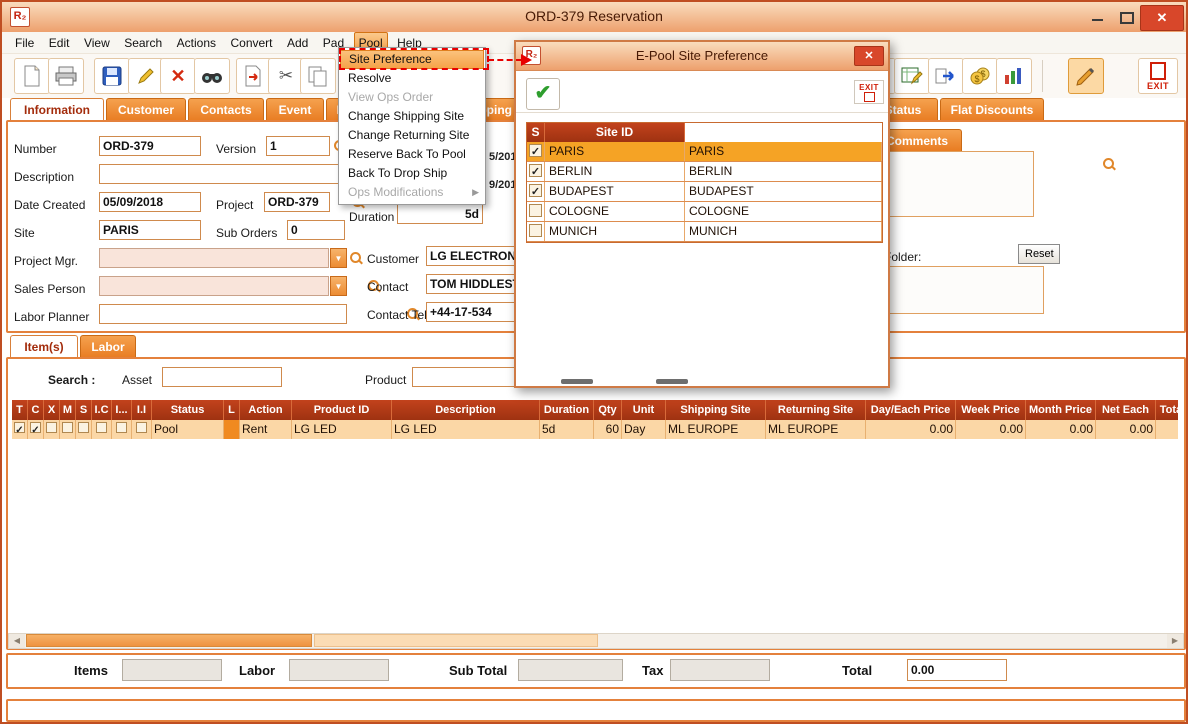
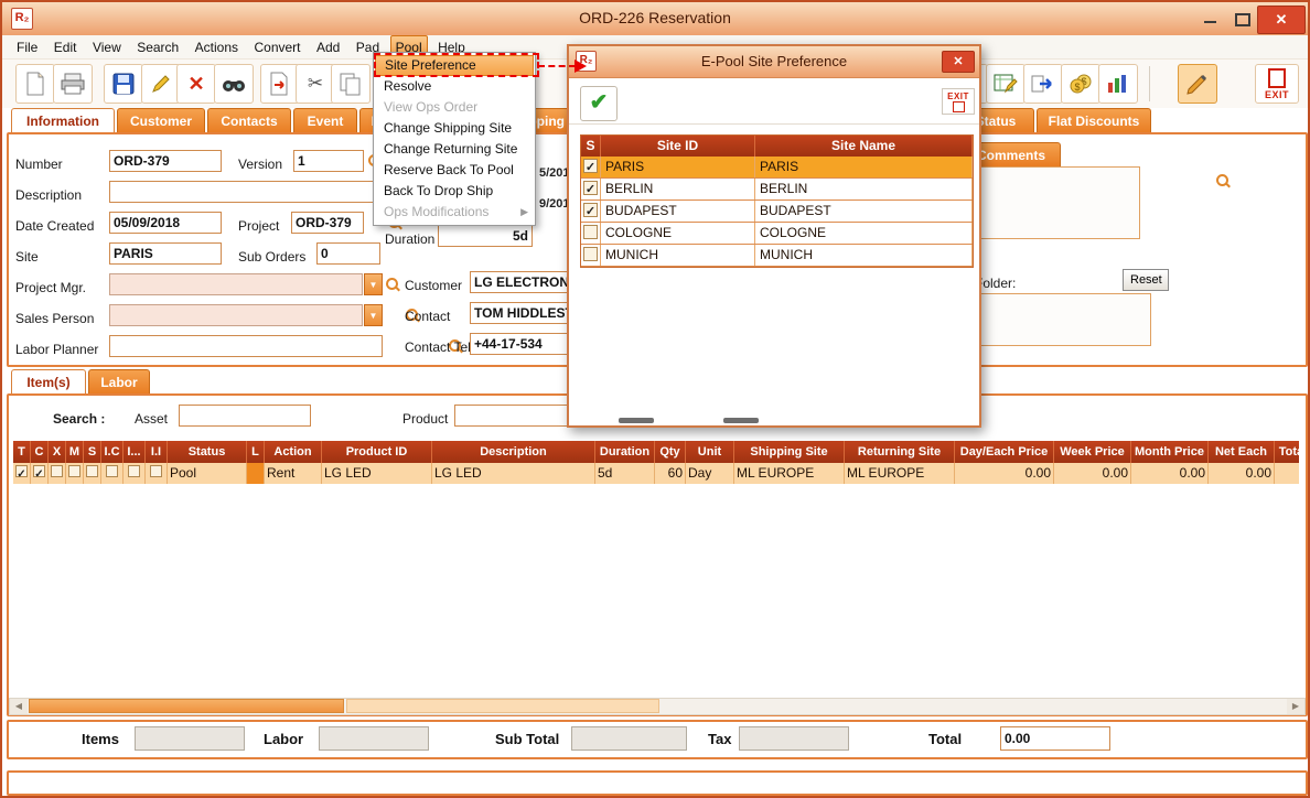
  R₂
- ORD-379 Reservation
+ ORD-226 Reservation
  ✕
  File Edit View Search Actions Convert Add Pad Pool Help
  ✕
  ✂
  $
  $
  EXIT
  Information
  Customer
  Contacts
  Event
  tatus
  Flat Discounts
  Number
  ORD-379
  Version
  1
  Description
  Date Created
  05/09/2018
  Project
  ORD-379
  Site
  PARIS
  Sub Orders
  0
  Project Mgr.
  ▼
  Sales Person
  ▼
  Labor Planner
  5/20
  9/20
  Duration
  5d
  Customer
  LG ELECTRON
  Contact
  TOM HIDDLES
  Contact Te
  +44-17-534
  Comments
  older:
  Reset
  Item(s)
  Labor
  Search :
  Asset
  Product
  T
  C
  X
  M
  S
  I.C
  I...
  I.I
  Status
  L
  Action
  Product ID
  Description
  Duration
  Qty
  Unit
  Shipping Site
  Returning Site
  Day/Each Price
  Week Price
  Month Price
  Net Each
  Pool
  Rent
  LG LED
  LG LED
  5d
  60
  Day
  ML EUROPE
  ML EUROPE
  0.00
  0.00
  0.00
  0.00
  ◀
  ▶
  Items
  Labor
  Sub Total
  Tax
  Total
  0.00
  Site Preference
  Resolve
  View Ops Order
  Change Shipping Site
  Change Returning Site
  Reserve Back To Pool
  Back To Drop Ship
  Ops Modifications
  ▶
  R₂
  E-Pool Site Preference
  ✕
  ✔
  EXIT
  S
  Site ID
+ Site Name
  PARIS
  PARIS
  BERLIN
  BERLIN
  BUDAPEST
  BUDAPEST
  COLOGNE
  COLOGNE
  MUNICH
  MUNICH
